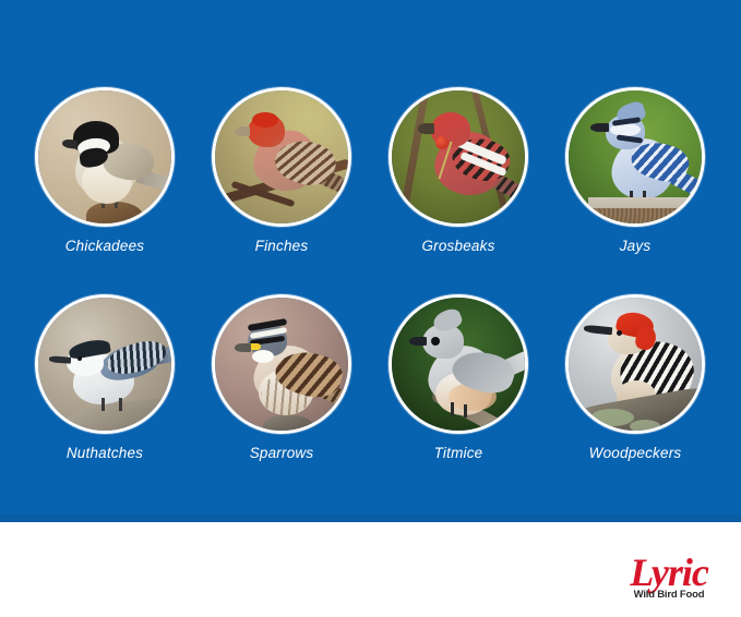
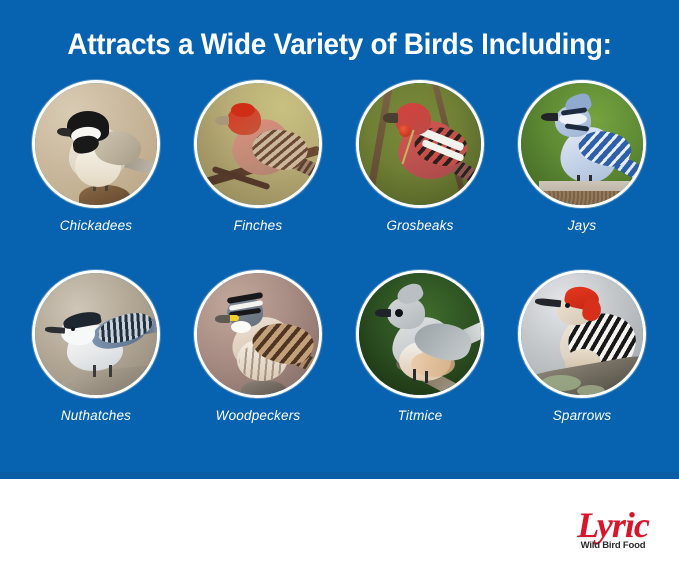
+ Attracts a Wide Variety of Birds Including:
  Chickadees
  Finches
  Grosbeaks
  Jays
  Nuthatches
- Sparrows
+ Woodpeckers
  Titmice
- Woodpeckers
+ Sparrows
  Lyric
  Wild Bird Food
